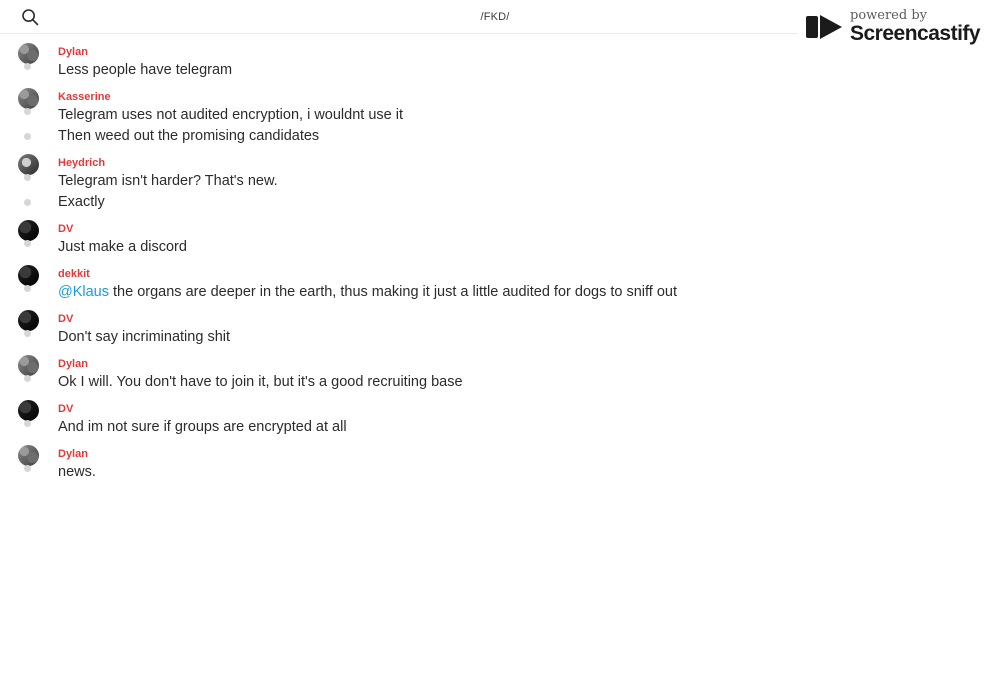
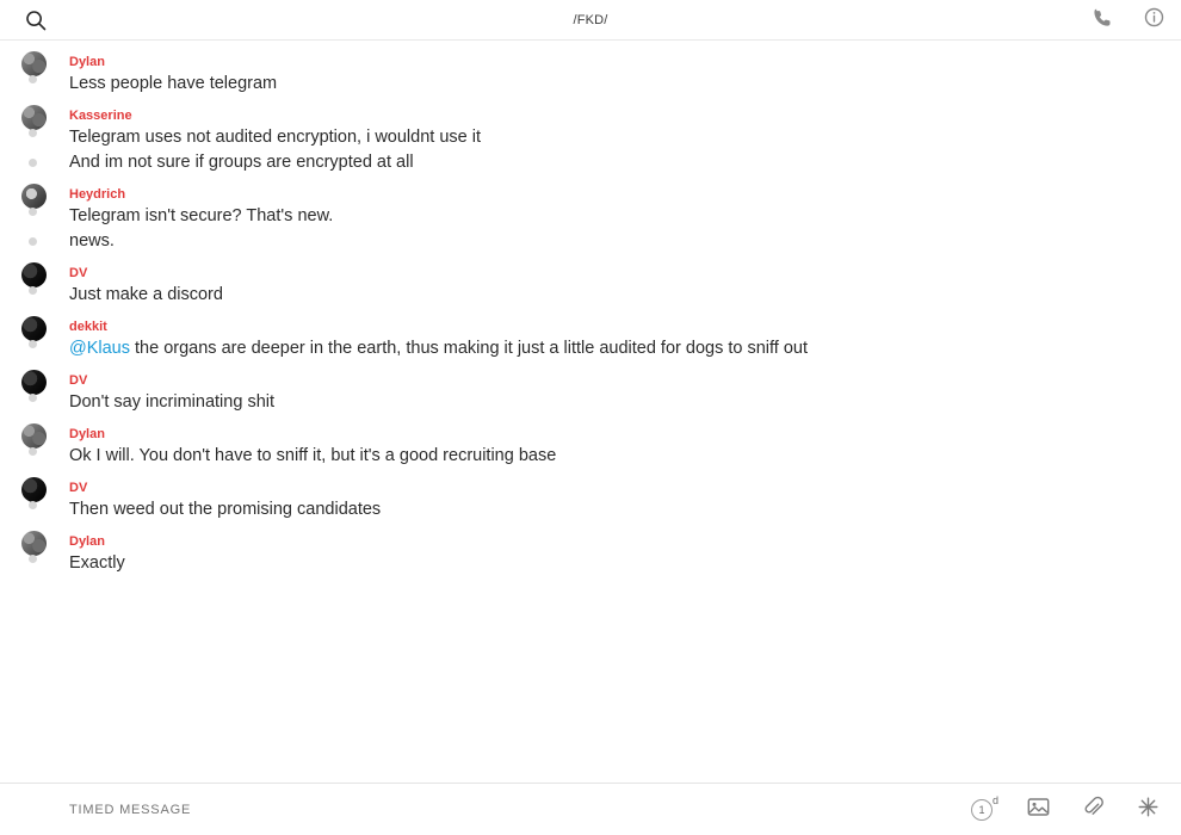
  /FKD/
- powered by
- Screencastify
  Dylan
  Less people have telegram
  Kasserine
  Telegram uses not audited encryption, i wouldnt use it
- Then weed out the promising candidates
+ And im not sure if groups are encrypted at all
  Heydrich
- Telegram isn't harder? That's new.
+ Telegram isn't secure? That's new.
- Exactly
+ news.
  DV
  Just make a discord
  dekkit
  @Klaus the organs are deeper in the earth, thus making it just a little audited for dogs to sniff out
  DV
  Don't say incriminating shit
  Dylan
- Ok I will. You don't have to join it, but it's a good recruiting base
+ Ok I will. You don't have to sniff it, but it's a good recruiting base
  DV
- And im not sure if groups are encrypted at all
+ Then weed out the promising candidates
  Dylan
- news.
+ Exactly
+ TIMED MESSAGE
+ 1
+ d
